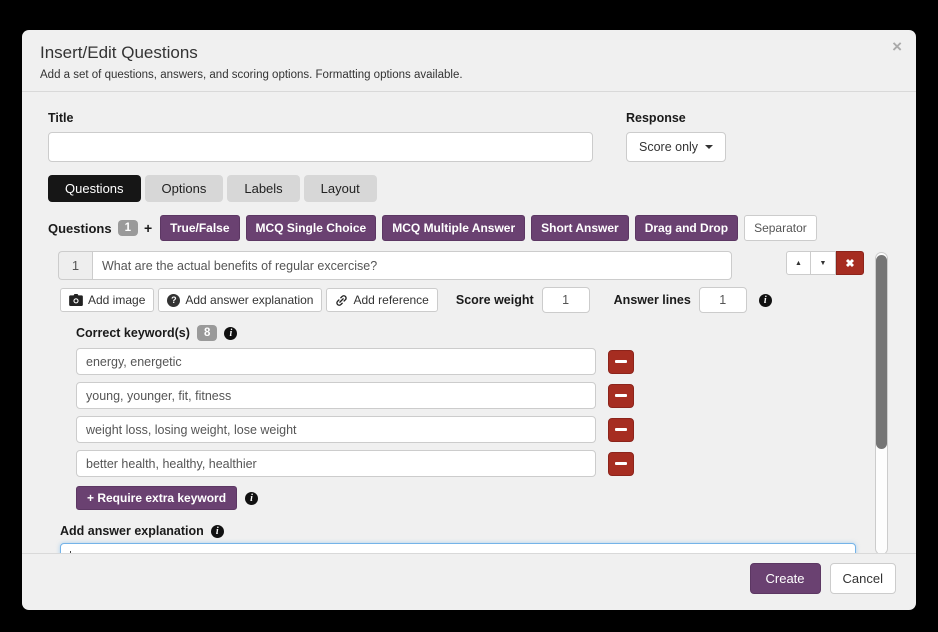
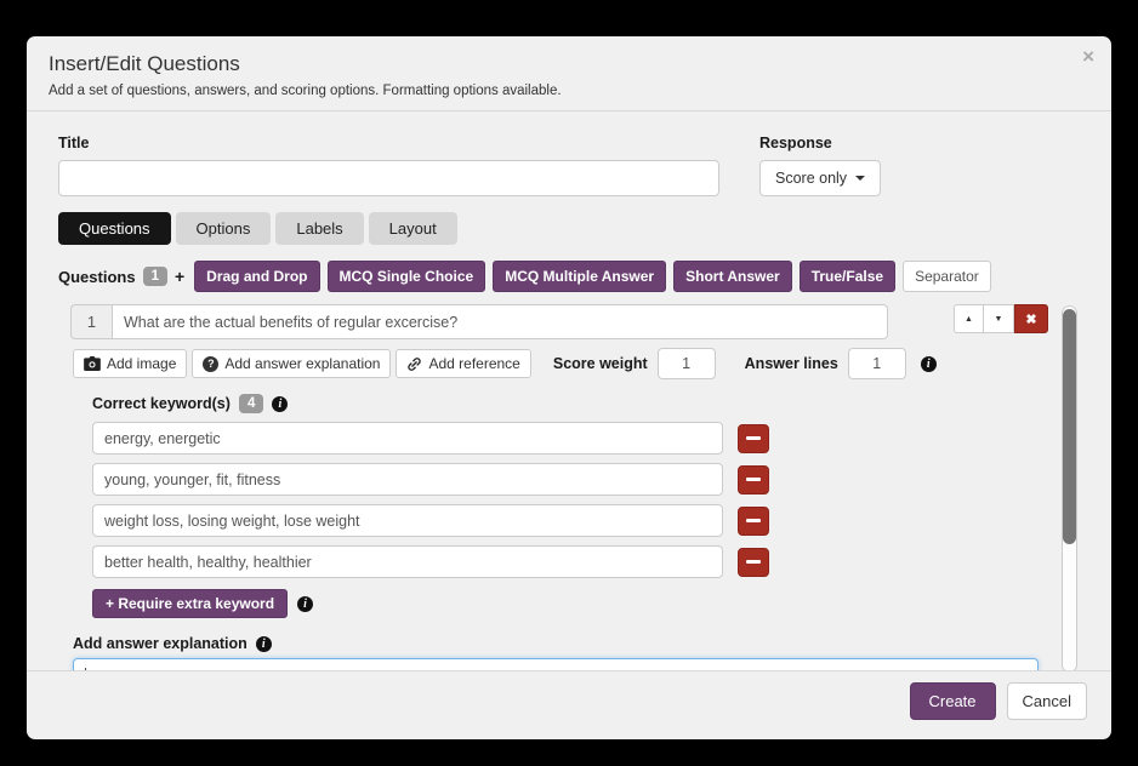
  Insert/Edit Questions
  Add a set of questions, answers, and scoring options. Formatting options available.
  ×
  Title
  Response
  Score only
  Questions
  Options
  Labels
  Layout
  Questions
  1
  +
- True/False
+ Drag and Drop
  MCQ Single Choice
  MCQ Multiple Answer
  Short Answer
- Drag and Drop
+ True/False
  Separator
  1
  What are the actual benefits of regular excercise?
  ✖
  Add image
  ?
  Add answer explanation
  Add reference
  Score weight
  1
  Answer lines
  1
  i
  Correct keyword(s)
- 8
+ 4
  i
  energy, energetic
  young, younger, fit, fitness
  weight loss, losing weight, lose weight
  better health, healthy, healthier
  + Require extra keyword
  i
  Add answer explanation
  i
  Create
  Cancel
